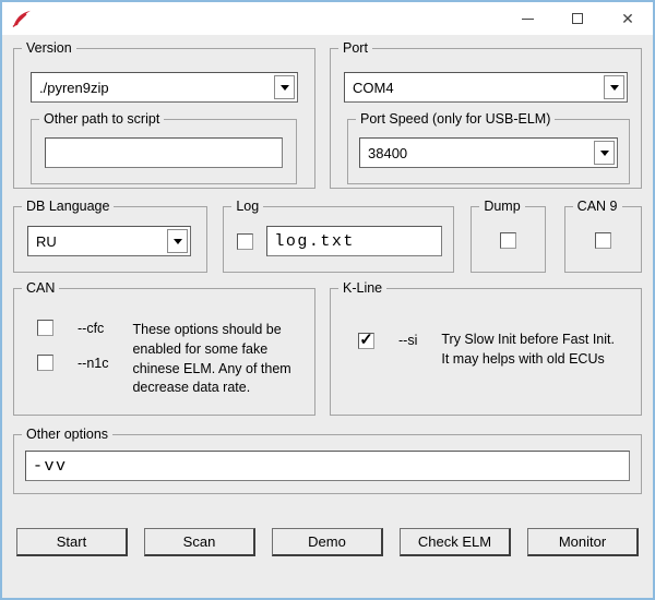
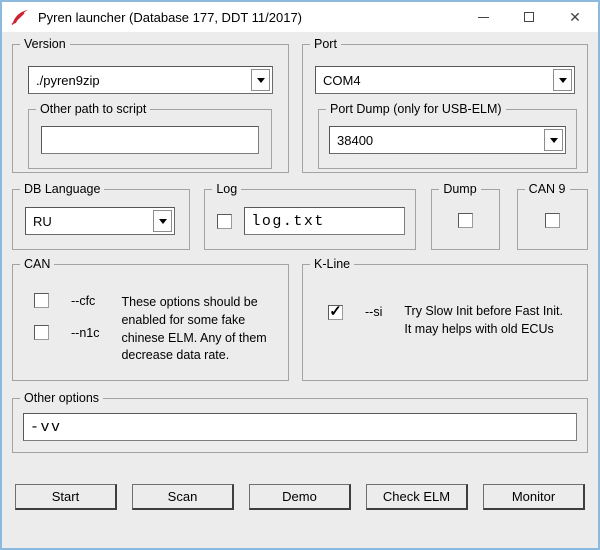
+ Pyren launcher (Database 177, DDT 11/2017)
  ✕
  Version
  ./pyren9zip
  Other path to script
  Port
  COM4
- Port Speed (only for USB-ELM)
+ Port Dump (only for USB-ELM)
  38400
  DB Language
  RU
  Log
  log.txt
  Dump
  CAN 9
  CAN
  --cfc
  --n1c
  These options should be
  enabled for some fake
  chinese ELM. Any of them
  decrease data rate.
  K-Line
  ✓
  --si
  Try Slow Init before Fast Init.
  It may helps with old ECUs
  Other options
  -vv
  Start
  Scan
  Demo
  Check ELM
  Monitor
